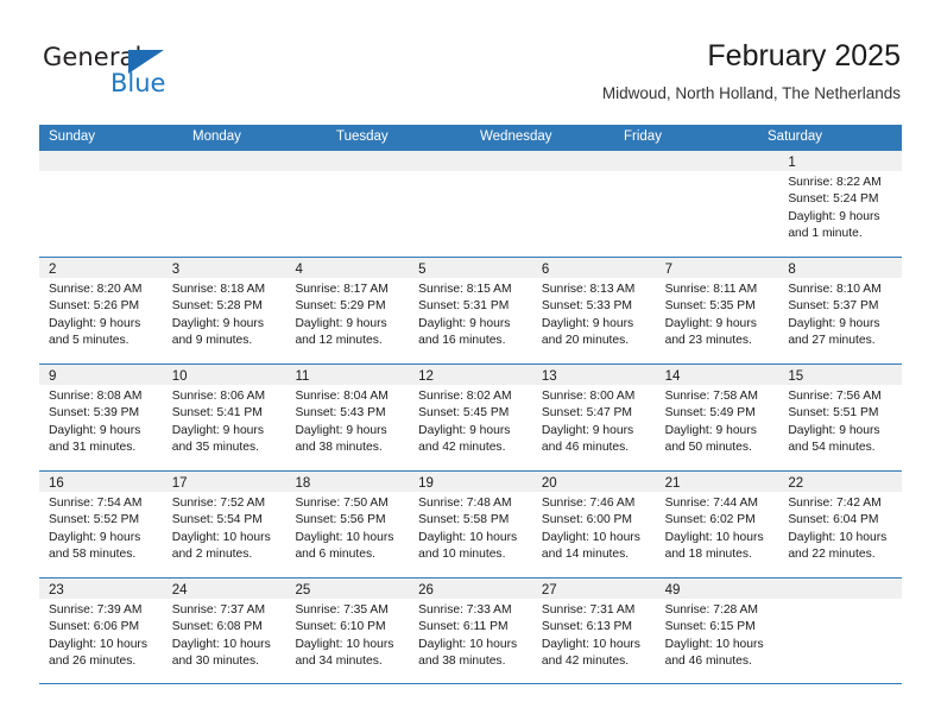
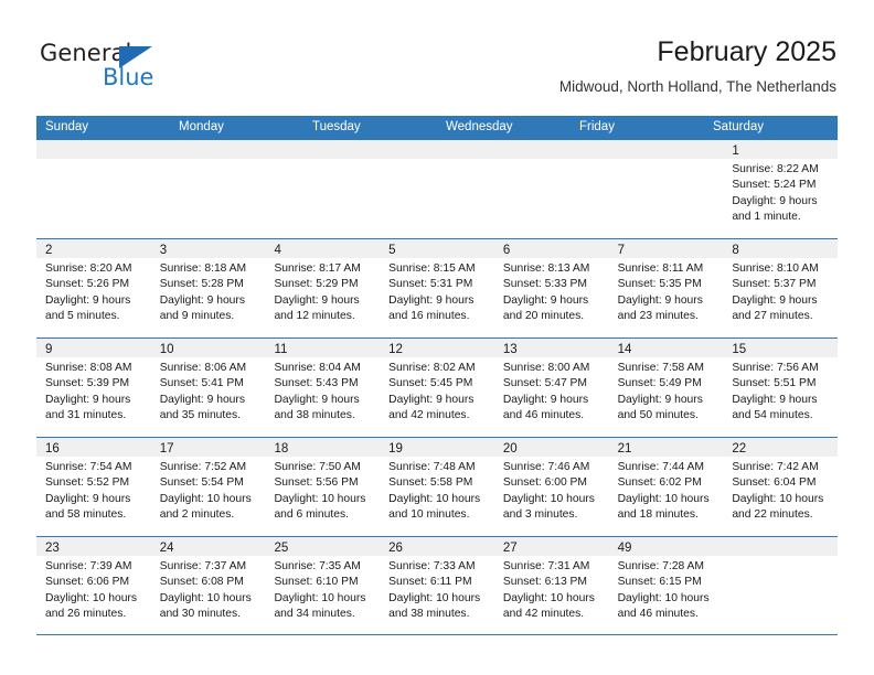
  General
  Blue
  February 2025
  Midwoud, North Holland, The Netherlands
  Sunday
  Monday
  Tuesday
  Wednesday
  Friday
  Saturday
  1
  Sunrise: 8:22 AM
  Sunset: 5:24 PM
  Daylight: 9 hours
  and 1 minute.
  2
  Sunrise: 8:20 AM
  Sunset: 5:26 PM
  Daylight: 9 hours
  and 5 minutes.
  3
  Sunrise: 8:18 AM
  Sunset: 5:28 PM
  Daylight: 9 hours
  and 9 minutes.
  4
  Sunrise: 8:17 AM
  Sunset: 5:29 PM
  Daylight: 9 hours
  and 12 minutes.
  5
  Sunrise: 8:15 AM
  Sunset: 5:31 PM
  Daylight: 9 hours
  and 16 minutes.
  6
  Sunrise: 8:13 AM
  Sunset: 5:33 PM
  Daylight: 9 hours
  and 20 minutes.
  7
  Sunrise: 8:11 AM
  Sunset: 5:35 PM
  Daylight: 9 hours
  and 23 minutes.
  8
  Sunrise: 8:10 AM
  Sunset: 5:37 PM
  Daylight: 9 hours
  and 27 minutes.
  9
  Sunrise: 8:08 AM
  Sunset: 5:39 PM
  Daylight: 9 hours
  and 31 minutes.
  10
  Sunrise: 8:06 AM
  Sunset: 5:41 PM
  Daylight: 9 hours
  and 35 minutes.
  11
  Sunrise: 8:04 AM
  Sunset: 5:43 PM
  Daylight: 9 hours
  and 38 minutes.
  12
  Sunrise: 8:02 AM
  Sunset: 5:45 PM
  Daylight: 9 hours
  and 42 minutes.
  13
  Sunrise: 8:00 AM
  Sunset: 5:47 PM
  Daylight: 9 hours
  and 46 minutes.
  14
  Sunrise: 7:58 AM
  Sunset: 5:49 PM
  Daylight: 9 hours
  and 50 minutes.
  15
  Sunrise: 7:56 AM
  Sunset: 5:51 PM
  Daylight: 9 hours
  and 54 minutes.
  16
  Sunrise: 7:54 AM
  Sunset: 5:52 PM
  Daylight: 9 hours
  and 58 minutes.
  17
  Sunrise: 7:52 AM
  Sunset: 5:54 PM
  Daylight: 10 hours
  and 2 minutes.
  18
  Sunrise: 7:50 AM
  Sunset: 5:56 PM
  Daylight: 10 hours
  and 6 minutes.
  19
  Sunrise: 7:48 AM
  Sunset: 5:58 PM
  Daylight: 10 hours
  and 10 minutes.
  20
  Sunrise: 7:46 AM
  Sunset: 6:00 PM
  Daylight: 10 hours
- and 14 minutes.
+ and 3 minutes.
  21
  Sunrise: 7:44 AM
  Sunset: 6:02 PM
  Daylight: 10 hours
  and 18 minutes.
  22
  Sunrise: 7:42 AM
  Sunset: 6:04 PM
  Daylight: 10 hours
  and 22 minutes.
  23
  Sunrise: 7:39 AM
  Sunset: 6:06 PM
  Daylight: 10 hours
  and 26 minutes.
  24
  Sunrise: 7:37 AM
  Sunset: 6:08 PM
  Daylight: 10 hours
  and 30 minutes.
  25
  Sunrise: 7:35 AM
  Sunset: 6:10 PM
  Daylight: 10 hours
  and 34 minutes.
  26
  Sunrise: 7:33 AM
  Sunset: 6:11 PM
  Daylight: 10 hours
  and 38 minutes.
  27
  Sunrise: 7:31 AM
  Sunset: 6:13 PM
  Daylight: 10 hours
  and 42 minutes.
  49
  Sunrise: 7:28 AM
  Sunset: 6:15 PM
  Daylight: 10 hours
  and 46 minutes.
